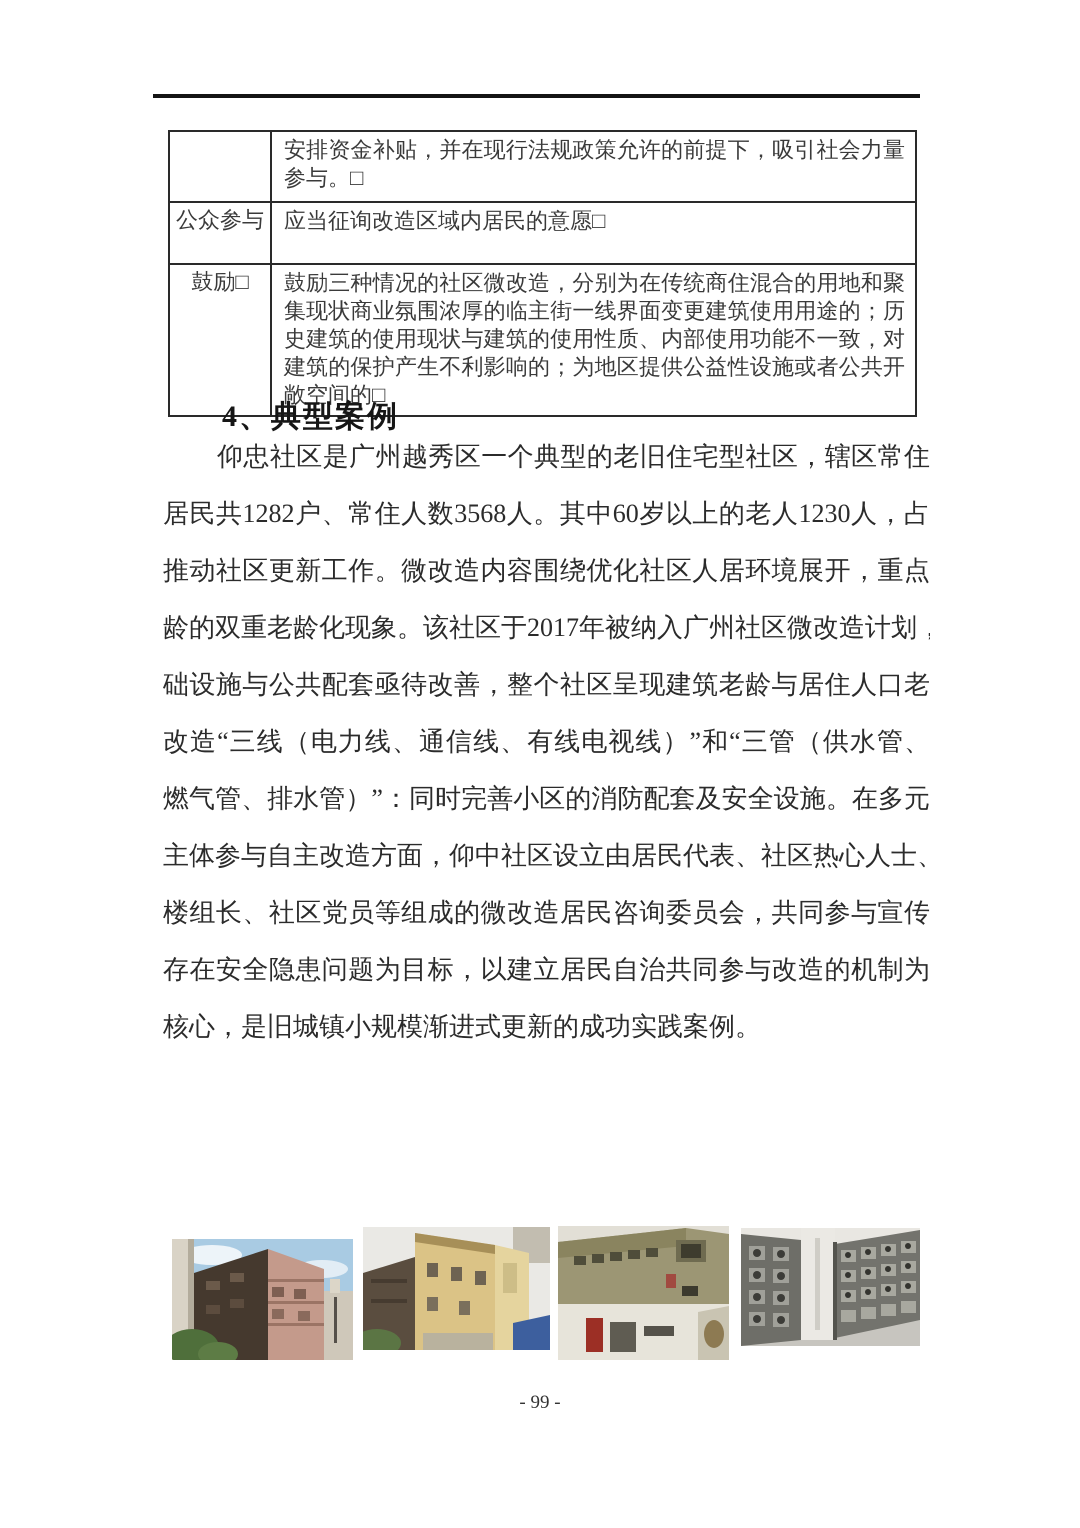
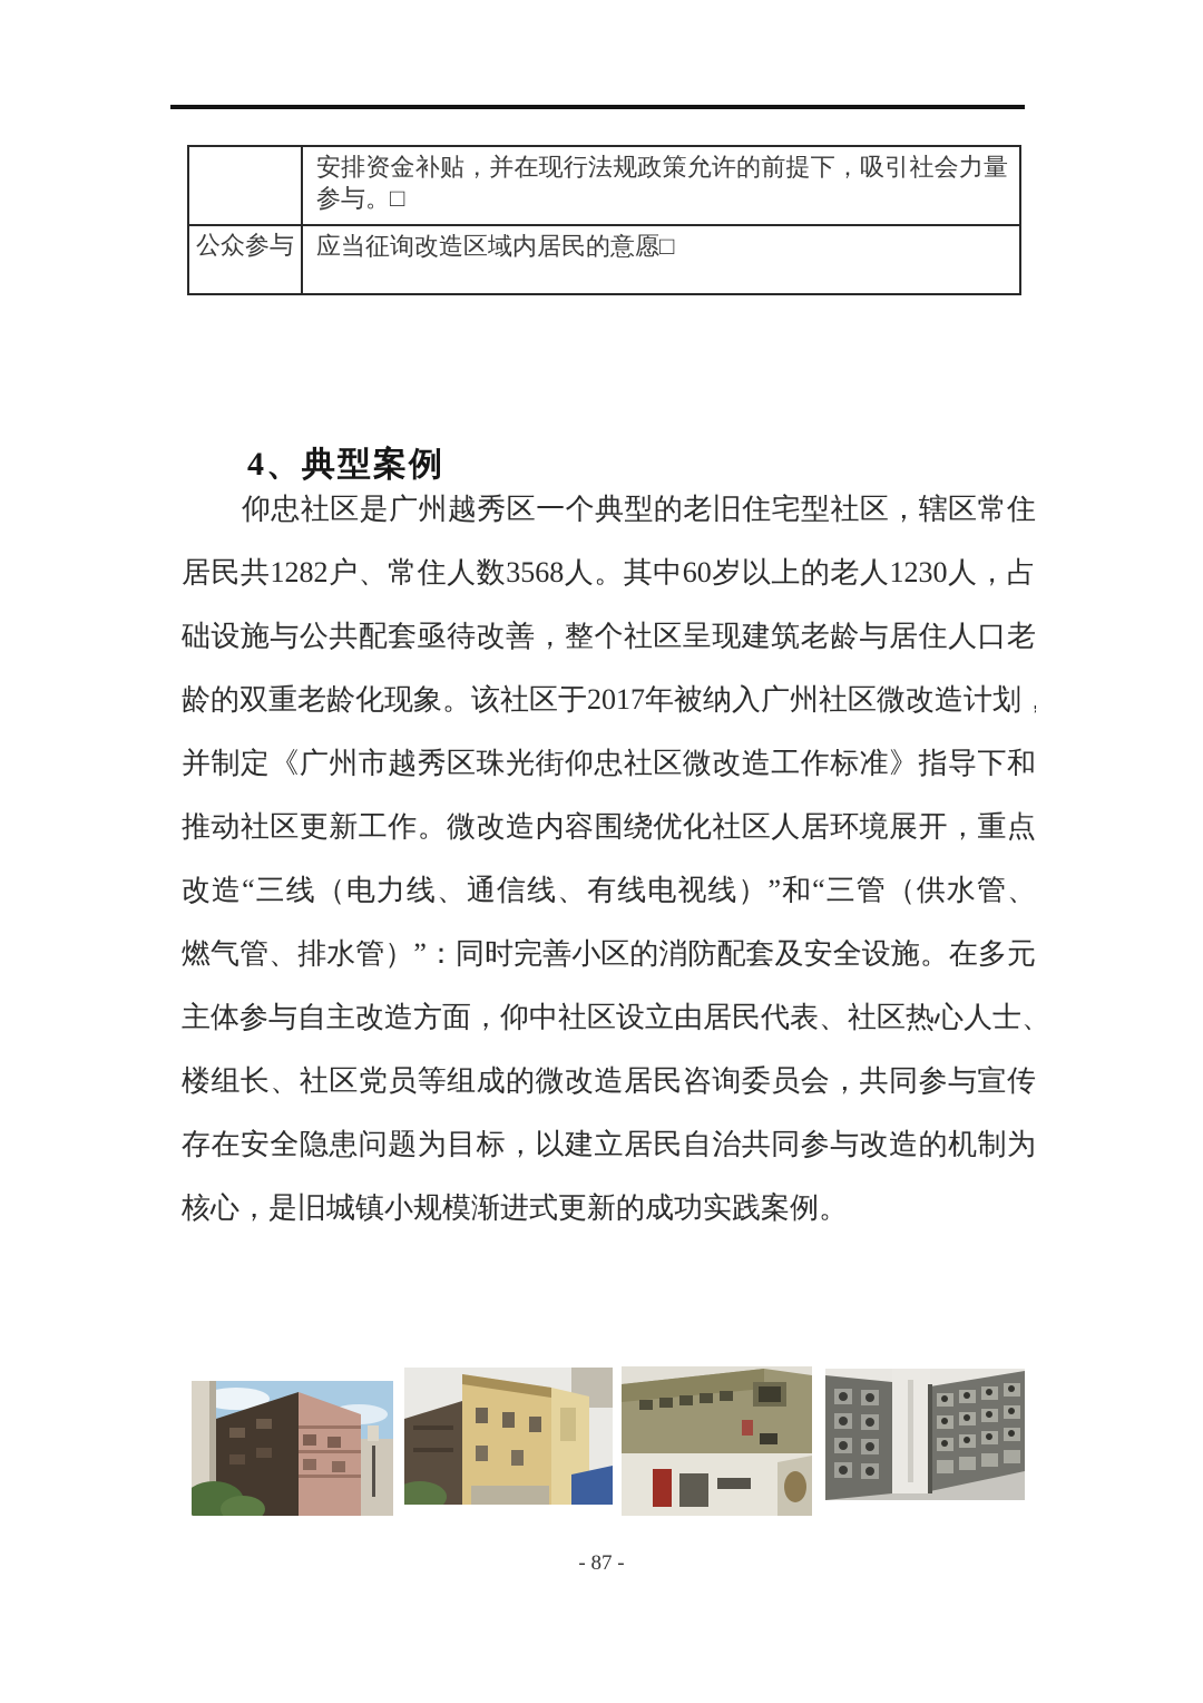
  	安排资金补贴，并在现行法规政策允许的前提下，吸引社会力量参与。□
  公众参与	应当征询改造区域内居民的意愿□
- 鼓励□	鼓励三种情况的社区微改造，分别为在传统商住混合的用地和聚集现状商业氛围浓厚的临主街一线界面变更建筑使用用途的；历史建筑的使用现状与建筑的使用性质、内部使用功能不一致，对建筑的保护产生不利影响的；为地区提供公益性设施或者公共开敞空间的□
  4、典型案例
  仰忠社区是广州越秀区一个典型的老旧住宅型社区，辖区常住
  居民共1282户、常住人数3568人。其中60岁以上的老人1230人，占
- 推动社区更新工作。微改造内容围绕优化社区人居环境展开，重点
+ 础设施与公共配套亟待改善，整个社区呈现建筑老龄与居住人口老
  龄的双重老龄化现象。该社区于2017年被纳入广州社区微改造计划
+ 并制定《广州市越秀区珠光街仰忠社区微改造工作标准》指导下和
- 础设施与公共配套亟待改善，整个社区呈现建筑老龄与居住人口老
+ 推动社区更新工作。微改造内容围绕优化社区人居环境展开，重点
  改造“三线（电力线、通信线、有线电视线）”和“三管（供水管、
  燃气管、排水管）”：同时完善小区的消防配套及安全设施。在多元
  主体参与自主改造方面，仰中社区设立由居民代表、社区热心人士
  楼组长、社区党员等组成的微改造居民咨询委员会，共同参与宣传
  存在安全隐患问题为目标，以建立居民自治共同参与改造的机制为
  核心，是旧城镇小规模渐进式更新的成功实践案例。
- - 99 -
+ - 87 -
